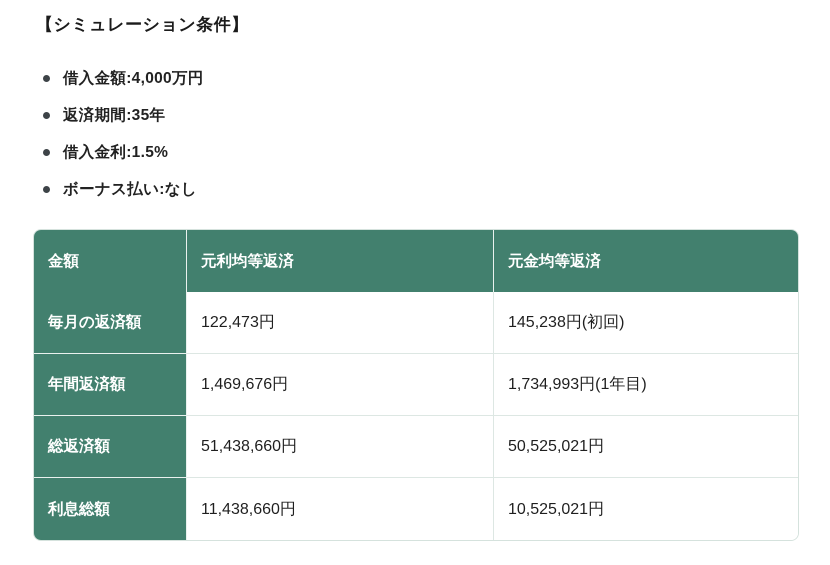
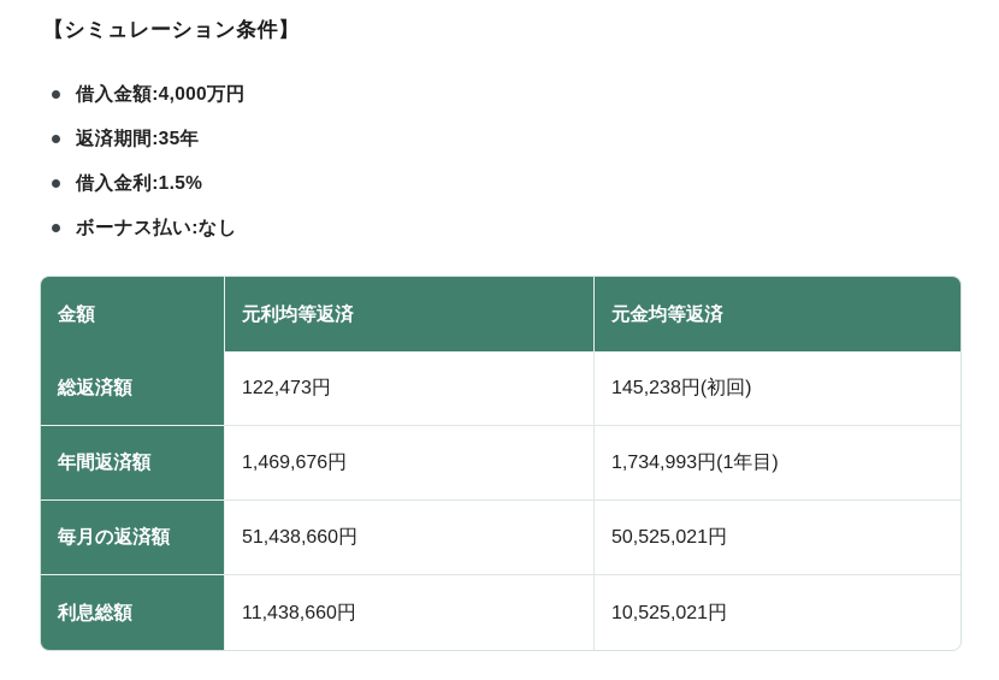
  【シミュレーション条件】
  借入金額:4,000万円
  返済期間:35年
  借入金利:1.5%
  ボーナス払い:なし
  金額	元利均等返済	元金均等返済
- 毎月の返済額	122,473円	145,238円(初回)
+ 総返済額	122,473円	145,238円(初回)
  年間返済額	1,469,676円	1,734,993円(1年目)
- 総返済額	51,438,660円	50,525,021円
+ 毎月の返済額	51,438,660円	50,525,021円
  利息総額	11,438,660円	10,525,021円
